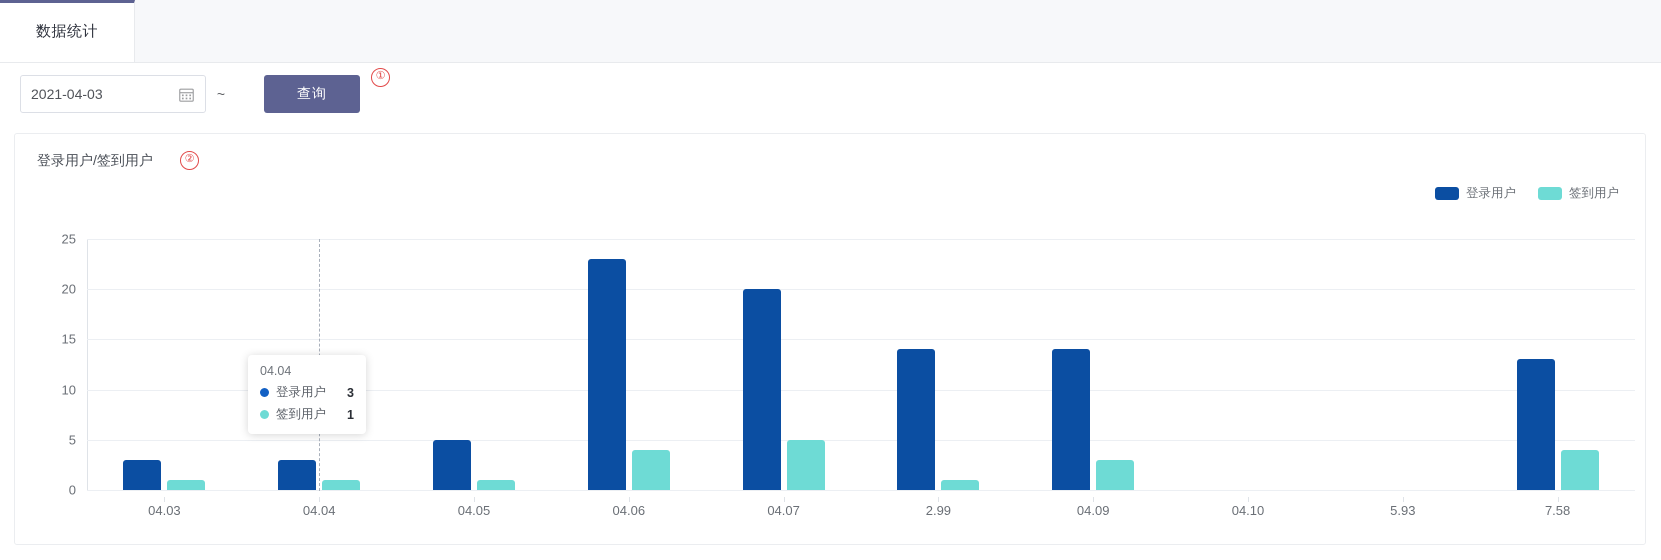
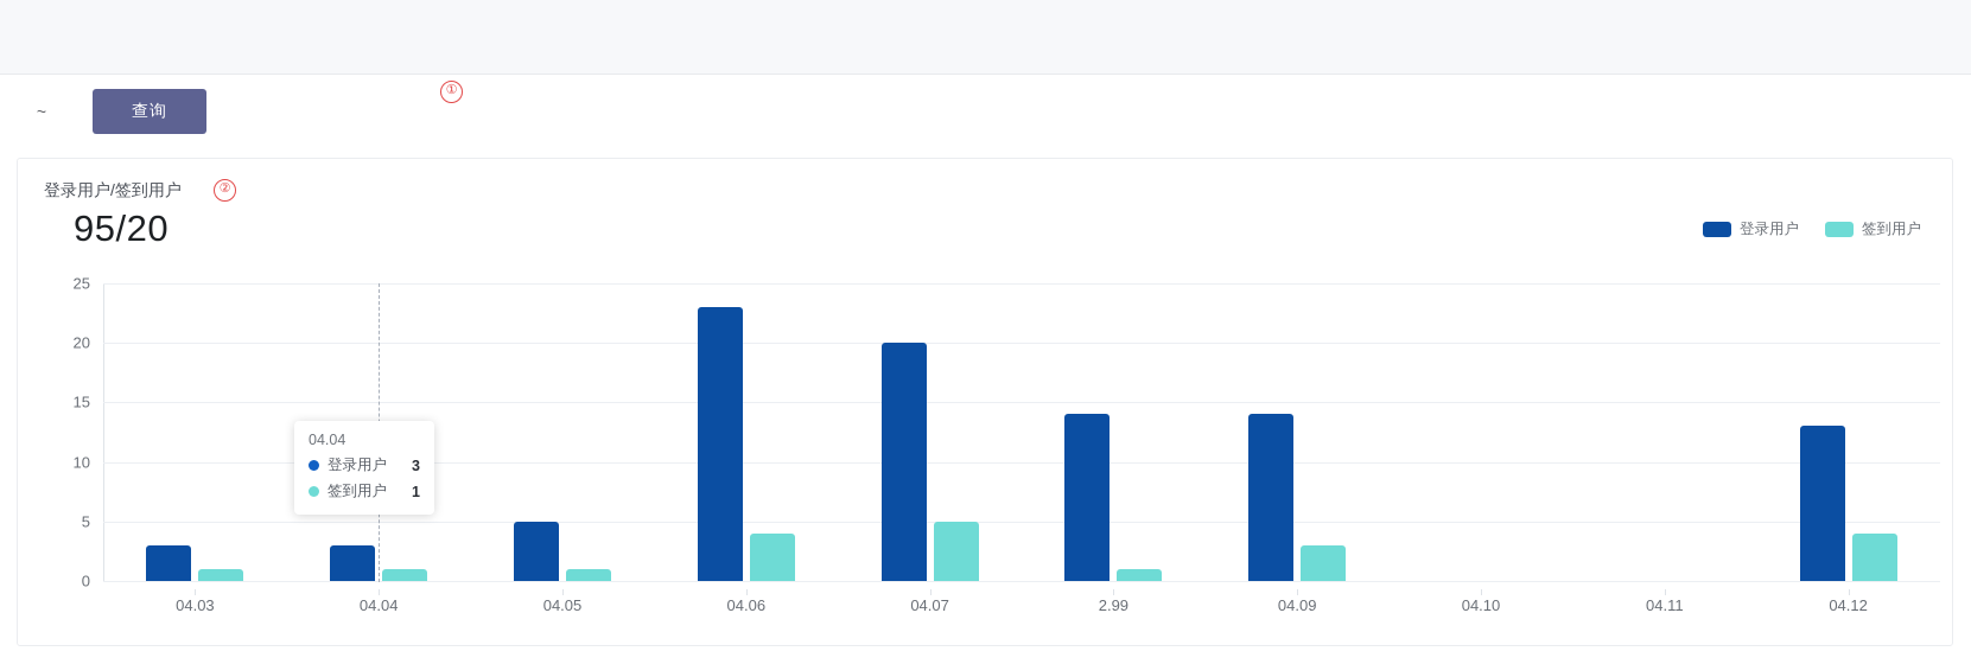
- 数据统计
- 2021-04-03
  ~
  查询
  ①
  登录用户/签到用户
+ 95/20
  登录用户
  签到用户
  0
  5
  10
  15
  20
  25
  04.03
  04.04
  04.05
  04.06
  04.07
  2.99
  04.09
  04.10
- 5.93
+ 04.11
- 7.58
+ 04.12
  ②
  04.04
  登录用户
  3
  签到用户
  1
